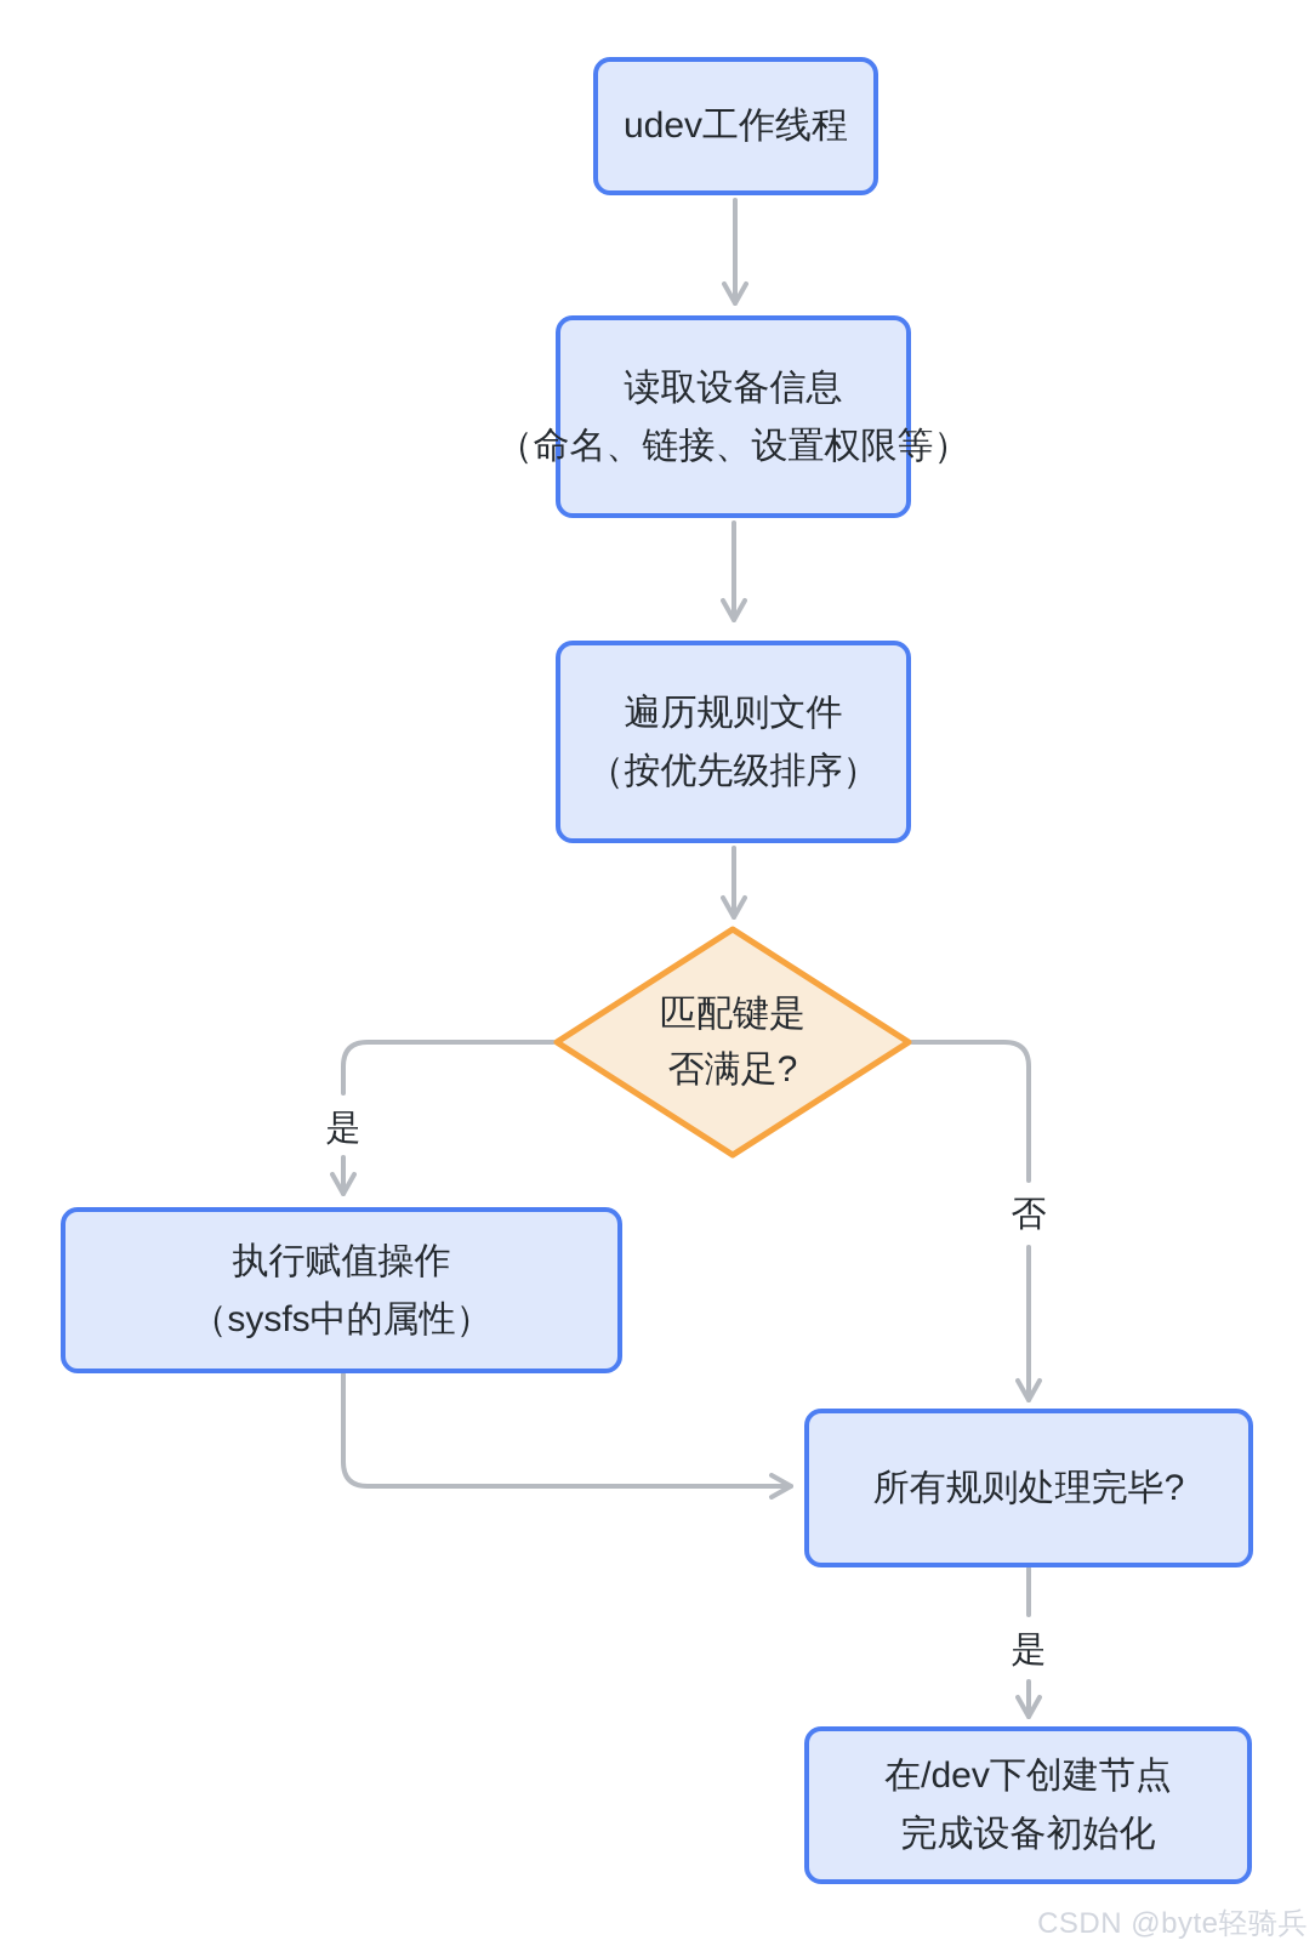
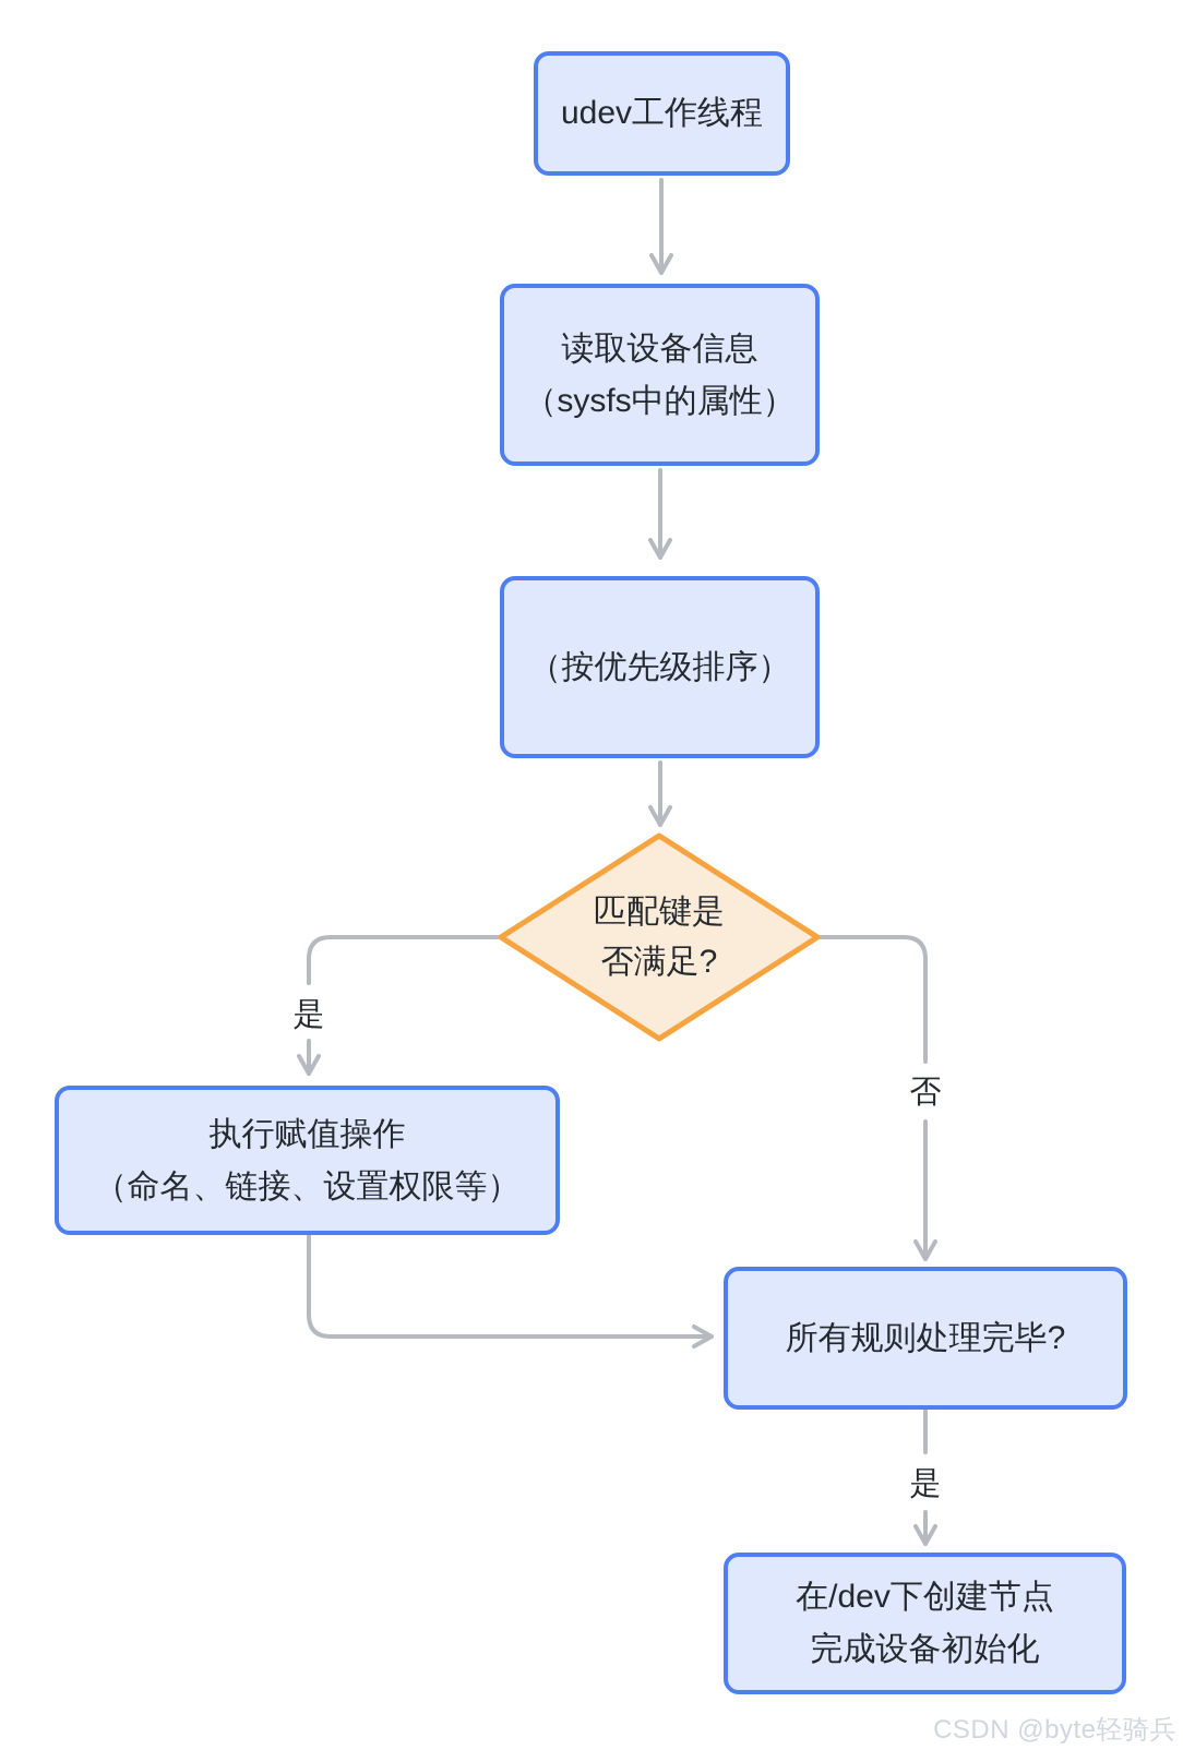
  udev工作线程
  读取设备信息
- （命名、链接、设置权限等）
+ （sysfs中的属性）
- 遍历规则文件
  （按优先级排序）
  匹配键是
  否满足?
  执行赋值操作
- （sysfs中的属性）
+ （命名、链接、设置权限等）
  所有规则处理完毕?
  在/dev下创建节点
  完成设备初始化
  是
  否
  是
  CSDN @byte轻骑兵
